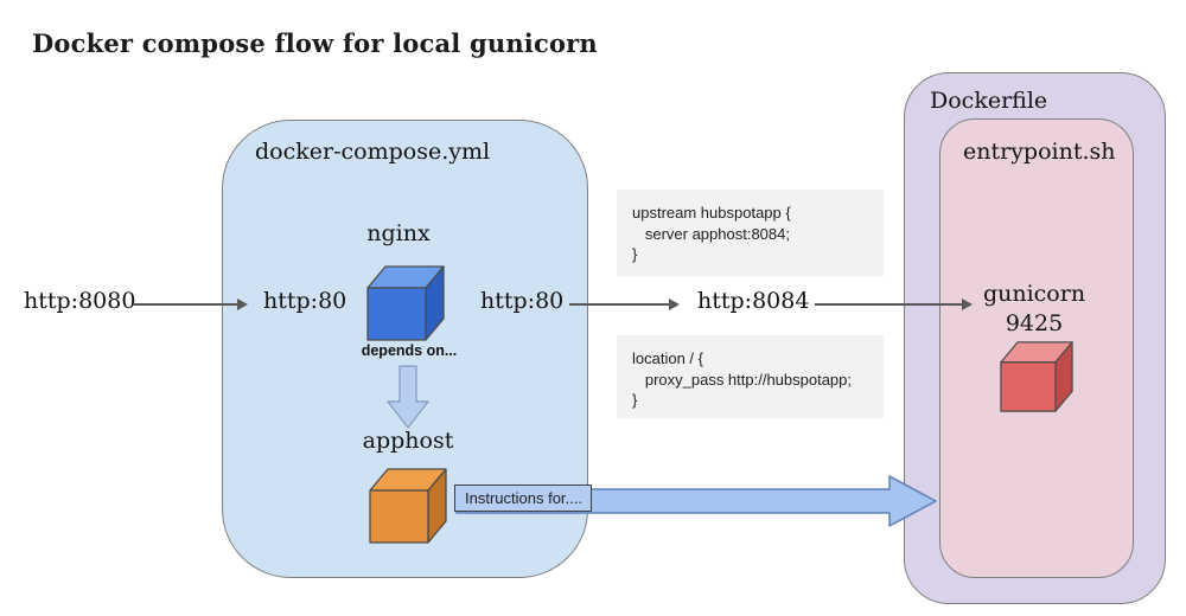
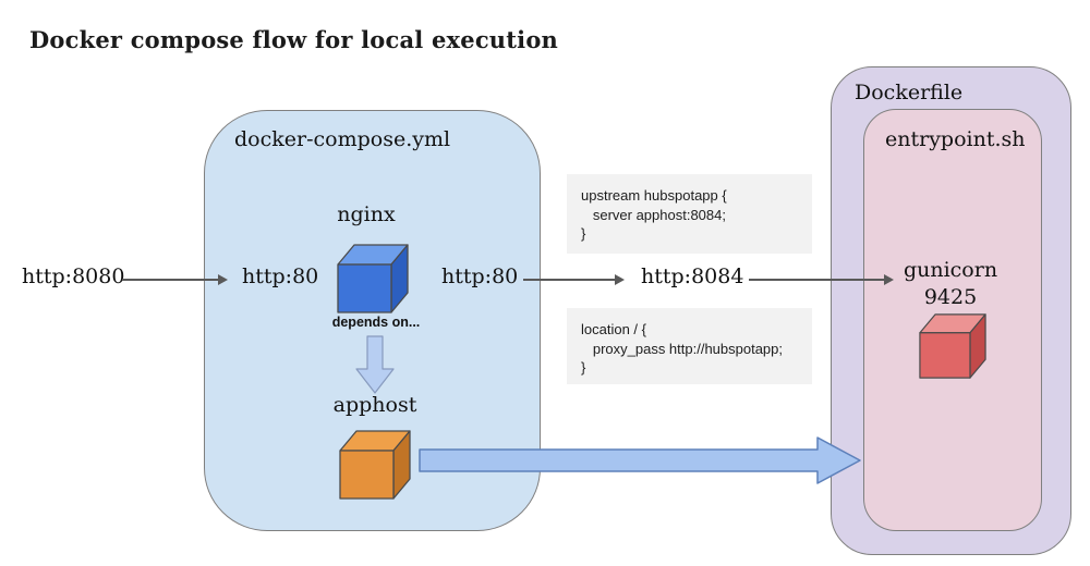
- Docker compose flow for local gunicorn
+ Docker compose flow for local execution
  docker-compose.yml
  Dockerfile
  entrypoint.sh
  upstream hubspotapp {
  server apphost:8084;
  }
  location / {
  proxy_pass http://hubspotapp;
  }
  http:8080
  http:80
  nginx
  http:80
  depends on...
  apphost
  http:8084
  gunicorn
  9425
- Instructions for....
